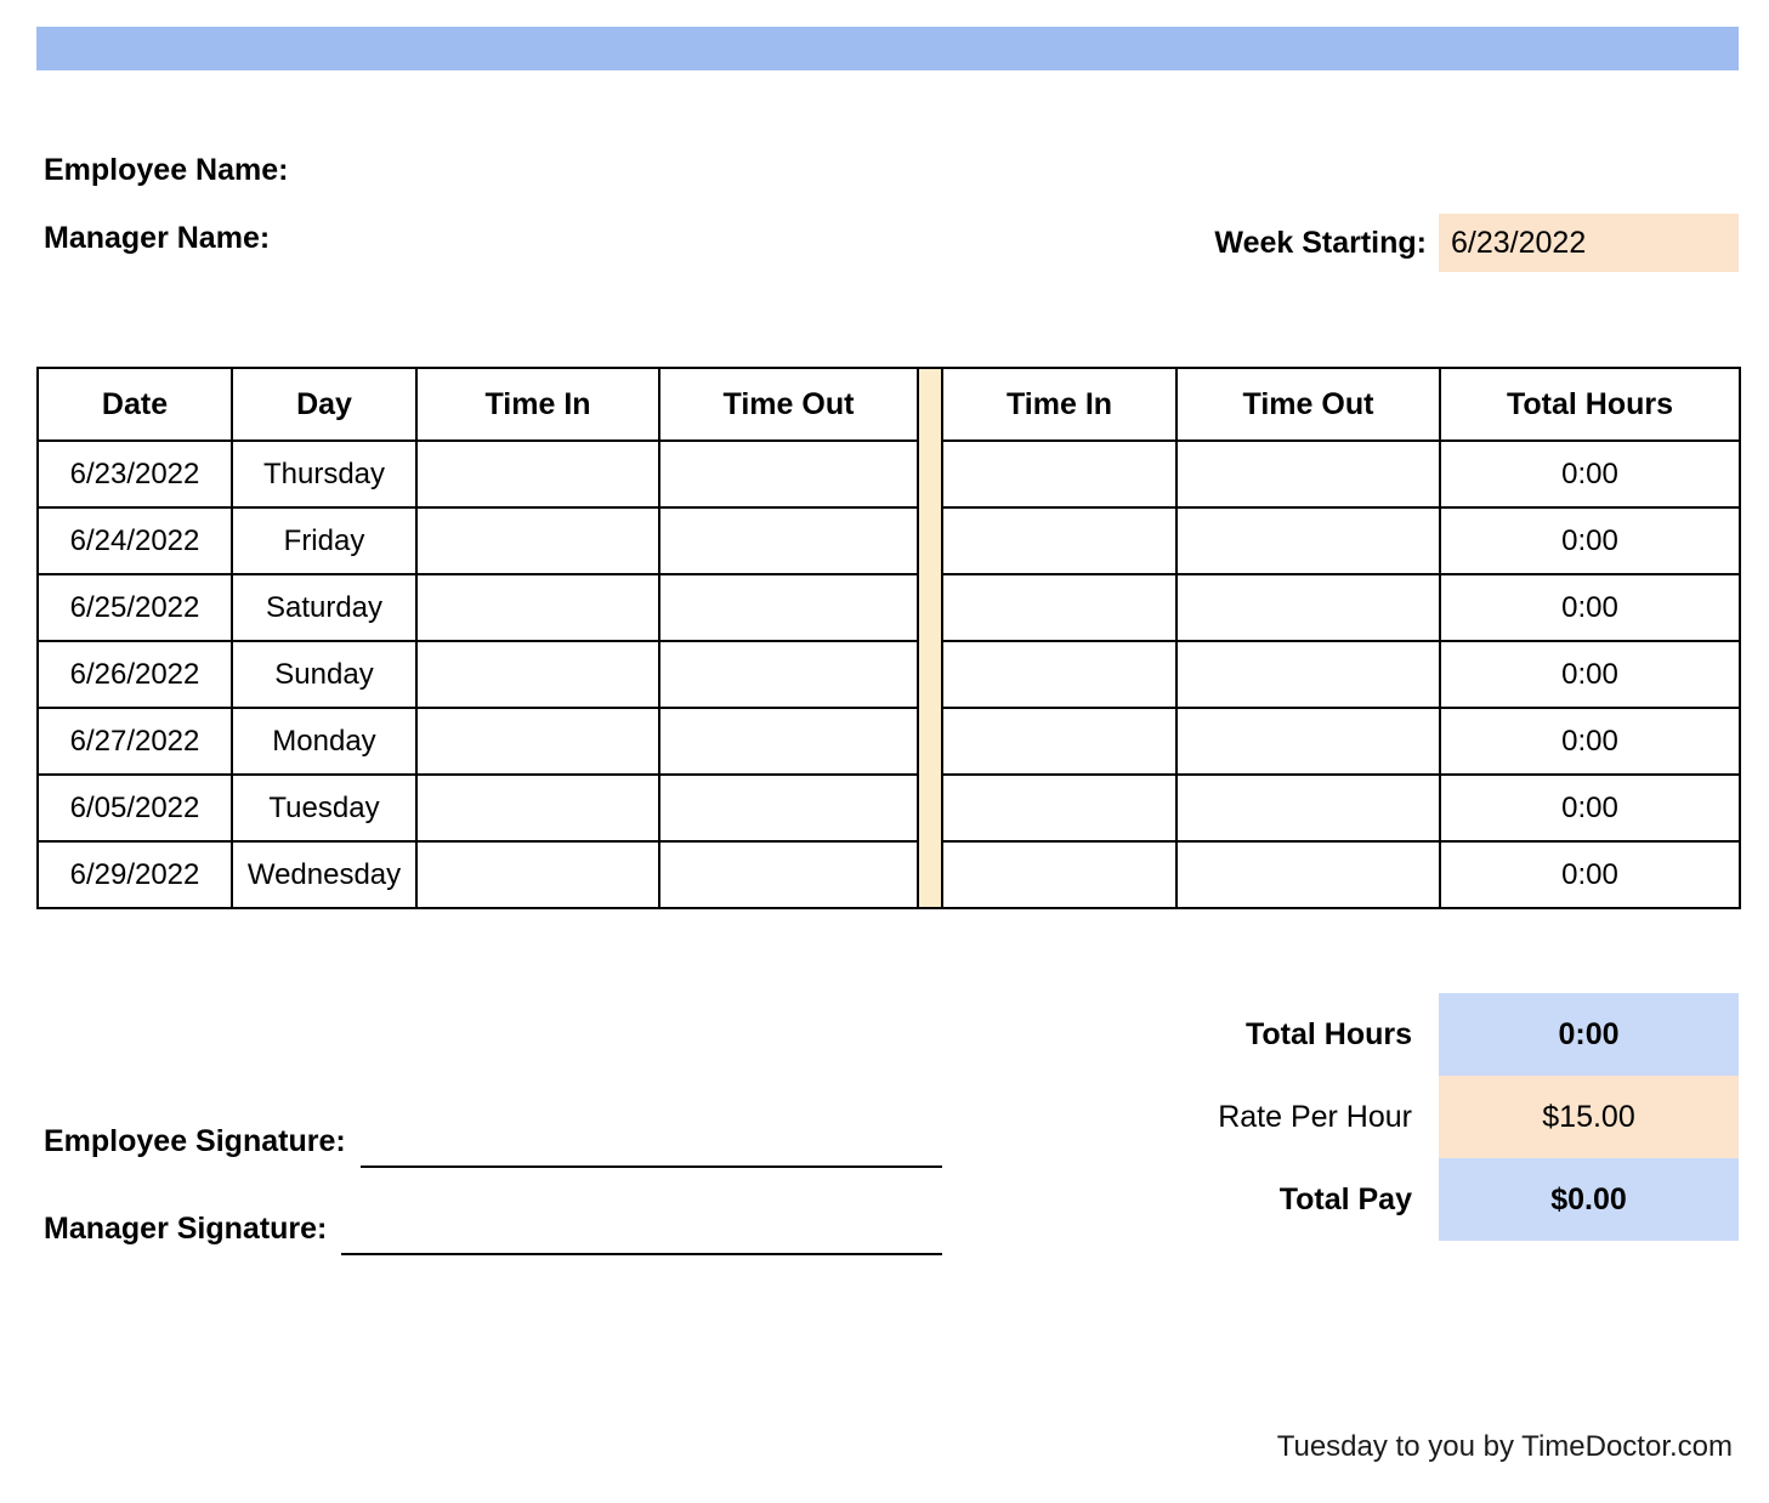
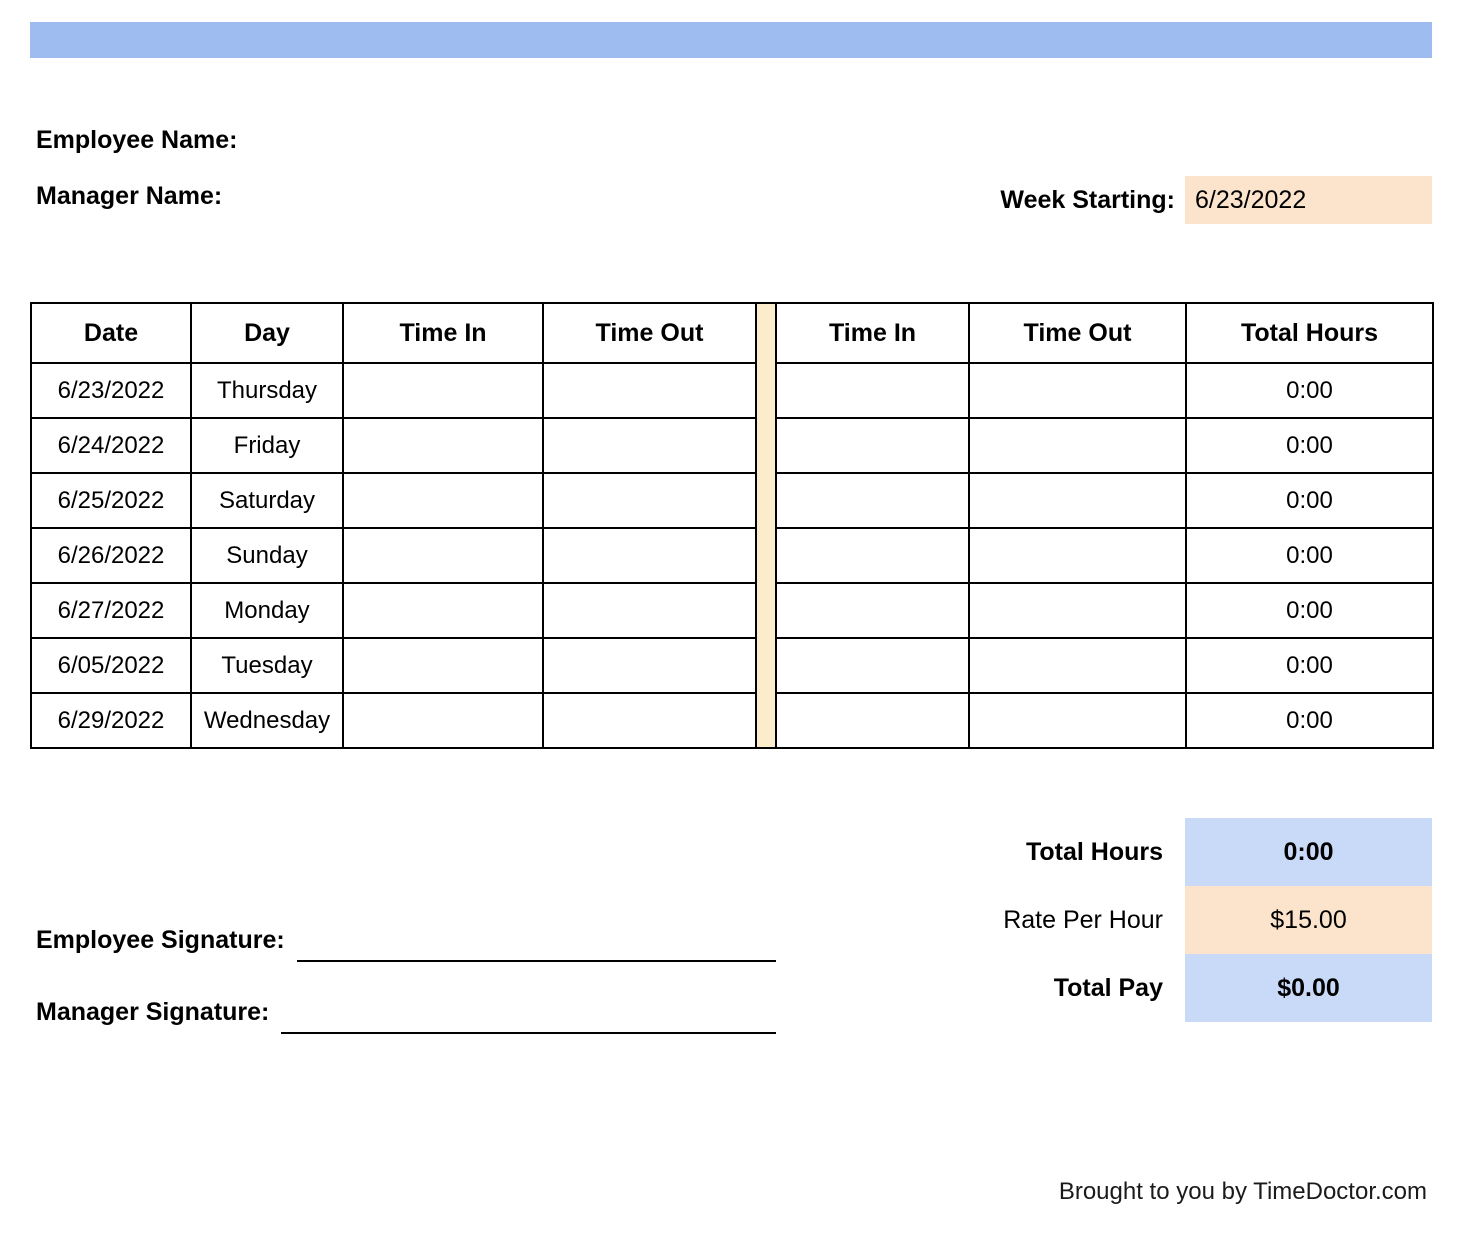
  Employee Name:
  Manager Name:
  Week Starting:
  6/23/2022
  Date	Day	Time In	Time Out		Time In	Time Out	Total Hours
  6/23/2022	Thursday						0:00
  6/24/2022	Friday						0:00
  6/25/2022	Saturday						0:00
  6/26/2022	Sunday						0:00
  6/27/2022	Monday						0:00
  6/05/2022	Tuesday						0:00
  6/29/2022	Wednesday						0:00
  Total Hours
  0:00
  Rate Per Hour
  $15.00
  Total Pay
  $0.00
  Employee Signature:
  Manager Signature:
- Tuesday to you by TimeDoctor.com
+ Brought to you by TimeDoctor.com
